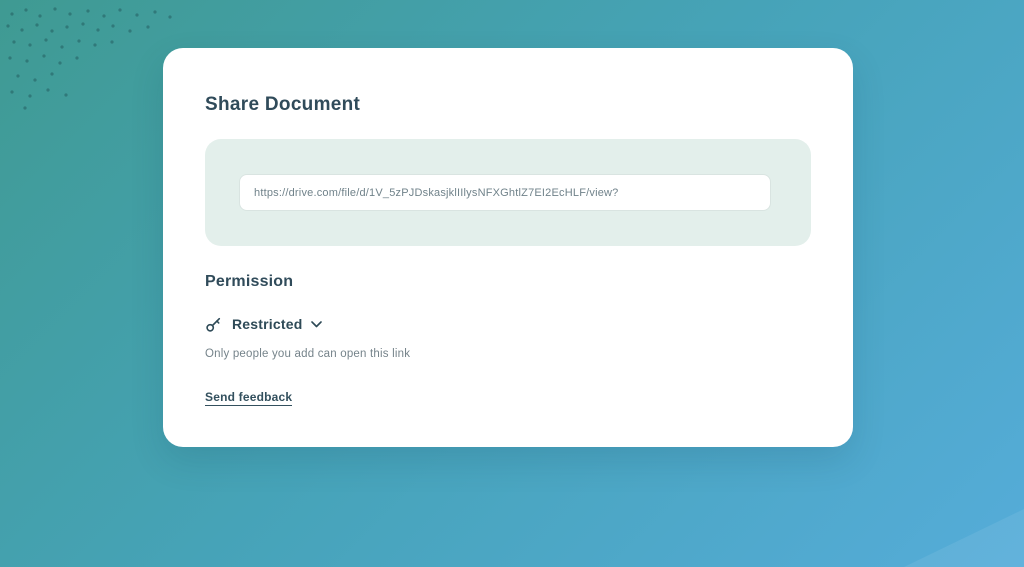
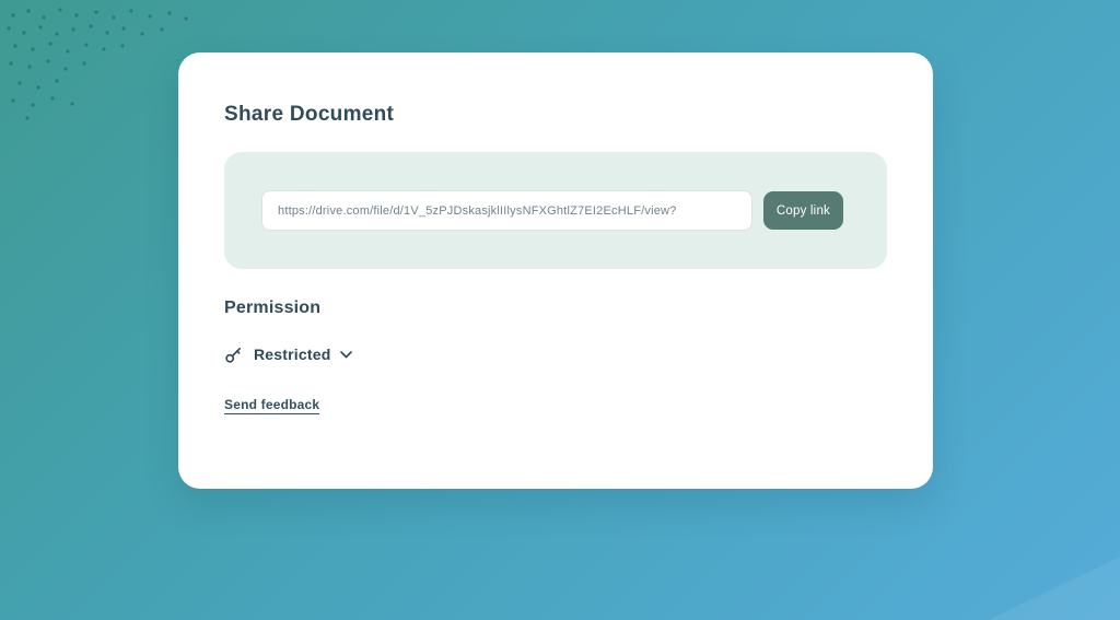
  Share Document
  https://drive.com/file/d/1V_5zPJDskasjklIIlysNFXGhtlZ7EI2EcHLF/view?
+ Copy link
  Permission
  Restricted
- Only people you add can open this link
  Send feedback
